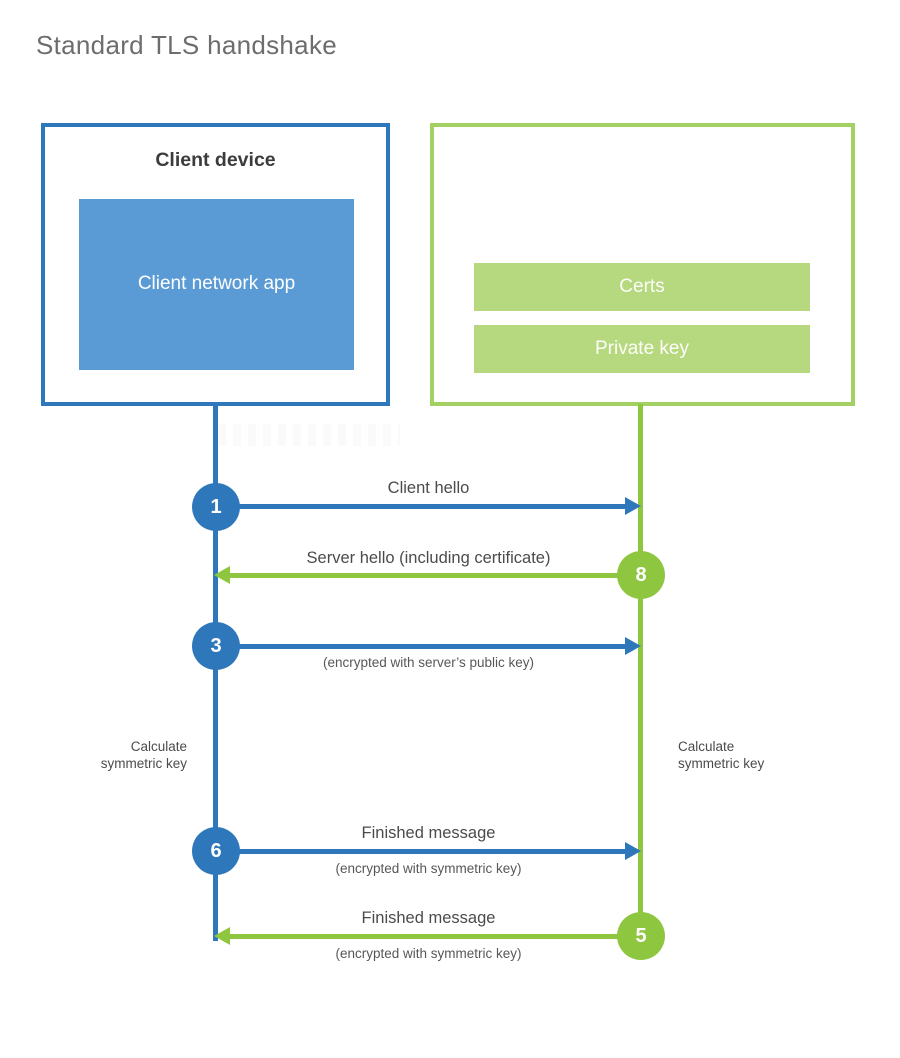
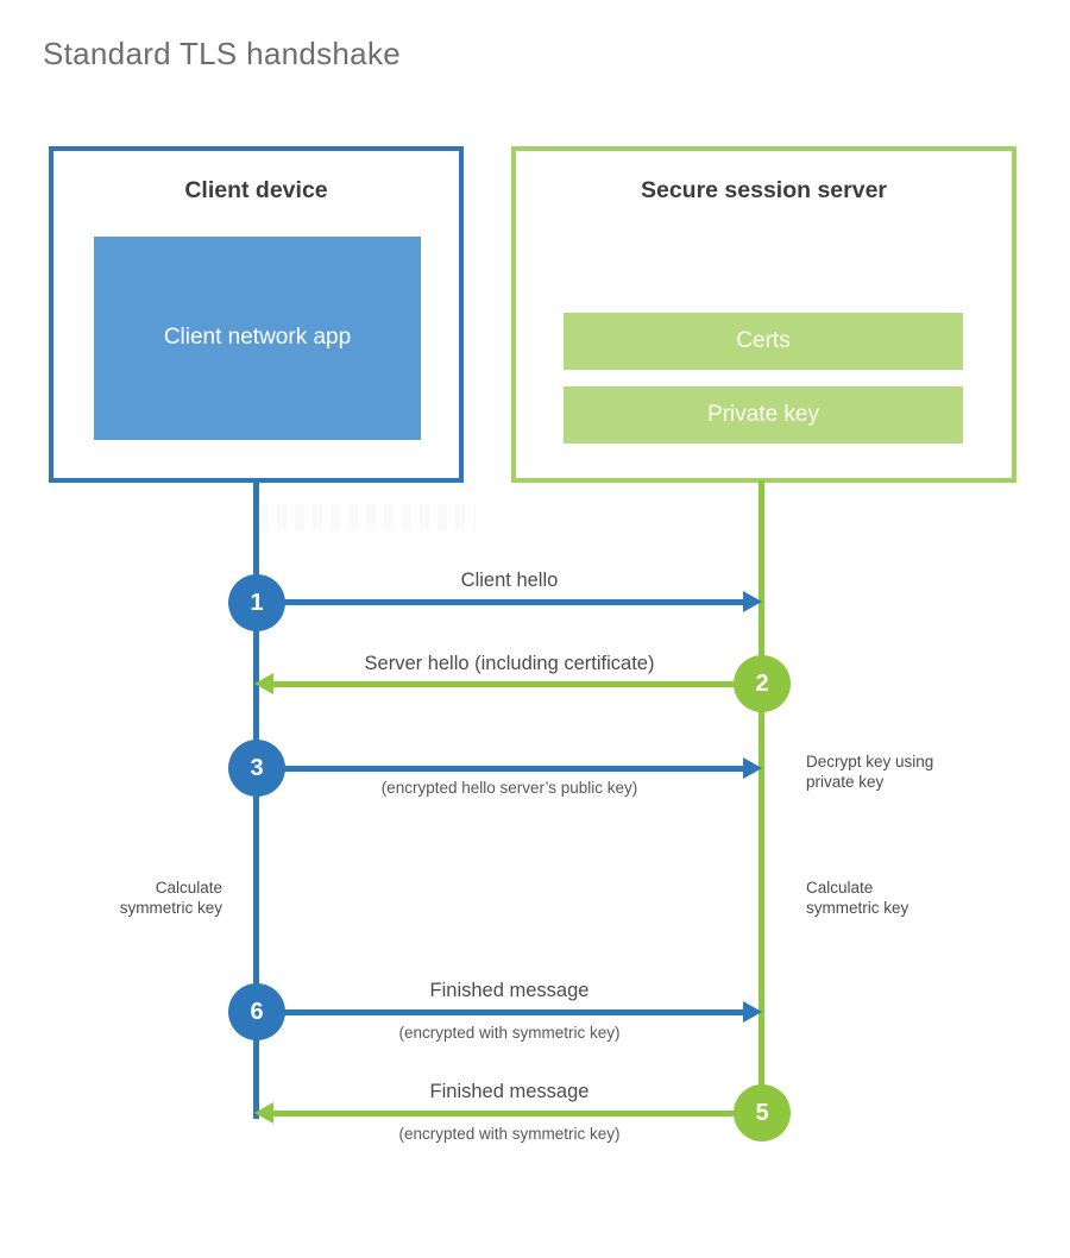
  Standard TLS handshake
  Client device
  Client network app
+ Secure session server
  Certs
  Private key
  Client hello
  1
  Server hello (including certificate)
- 8
+ 2
  3
- (encrypted with server’s public key)
+ (encrypted hello server’s public key)
+ Decrypt key using private key
  Calculate symmetric key
  Calculate symmetric key
  Finished message
  6
  (encrypted with symmetric key)
  Finished message
  5
  (encrypted with symmetric key)
